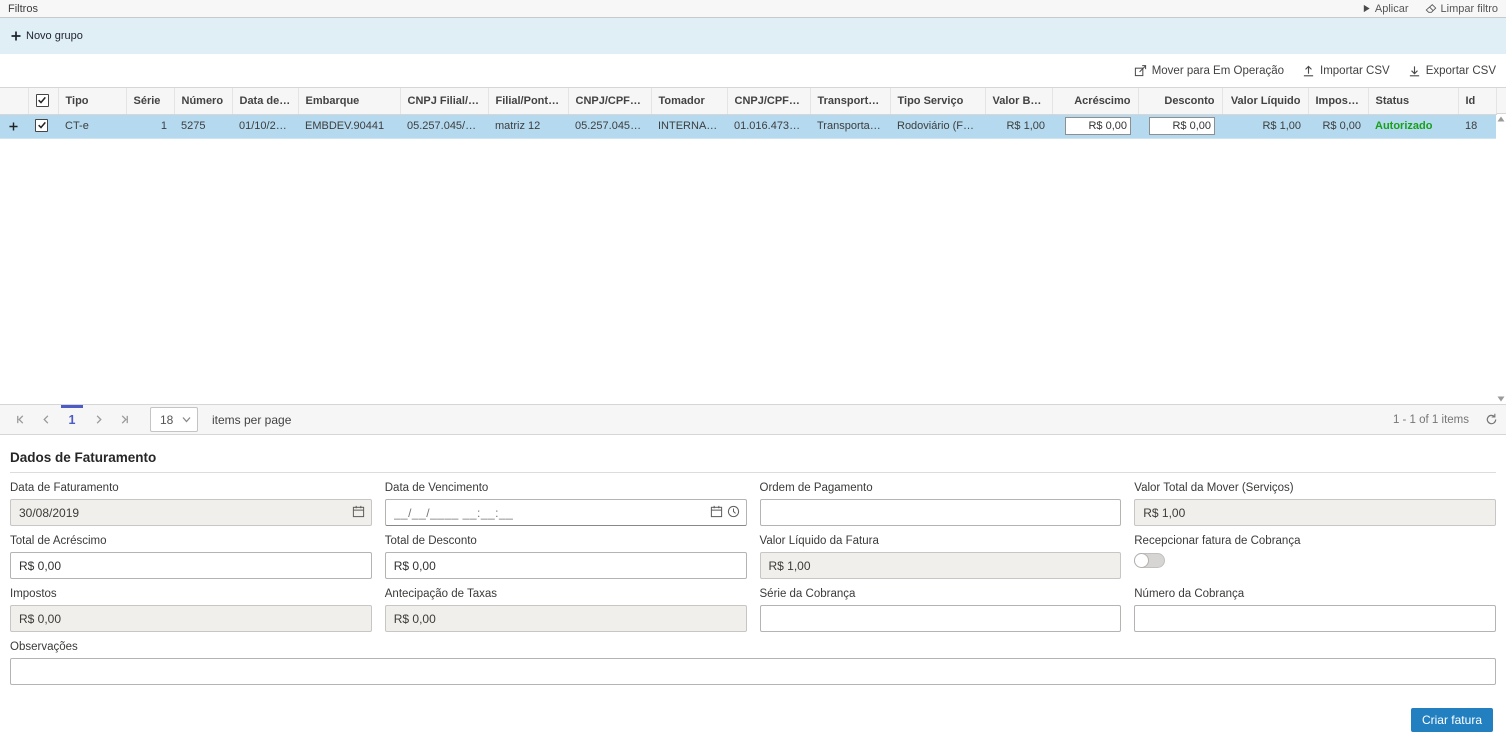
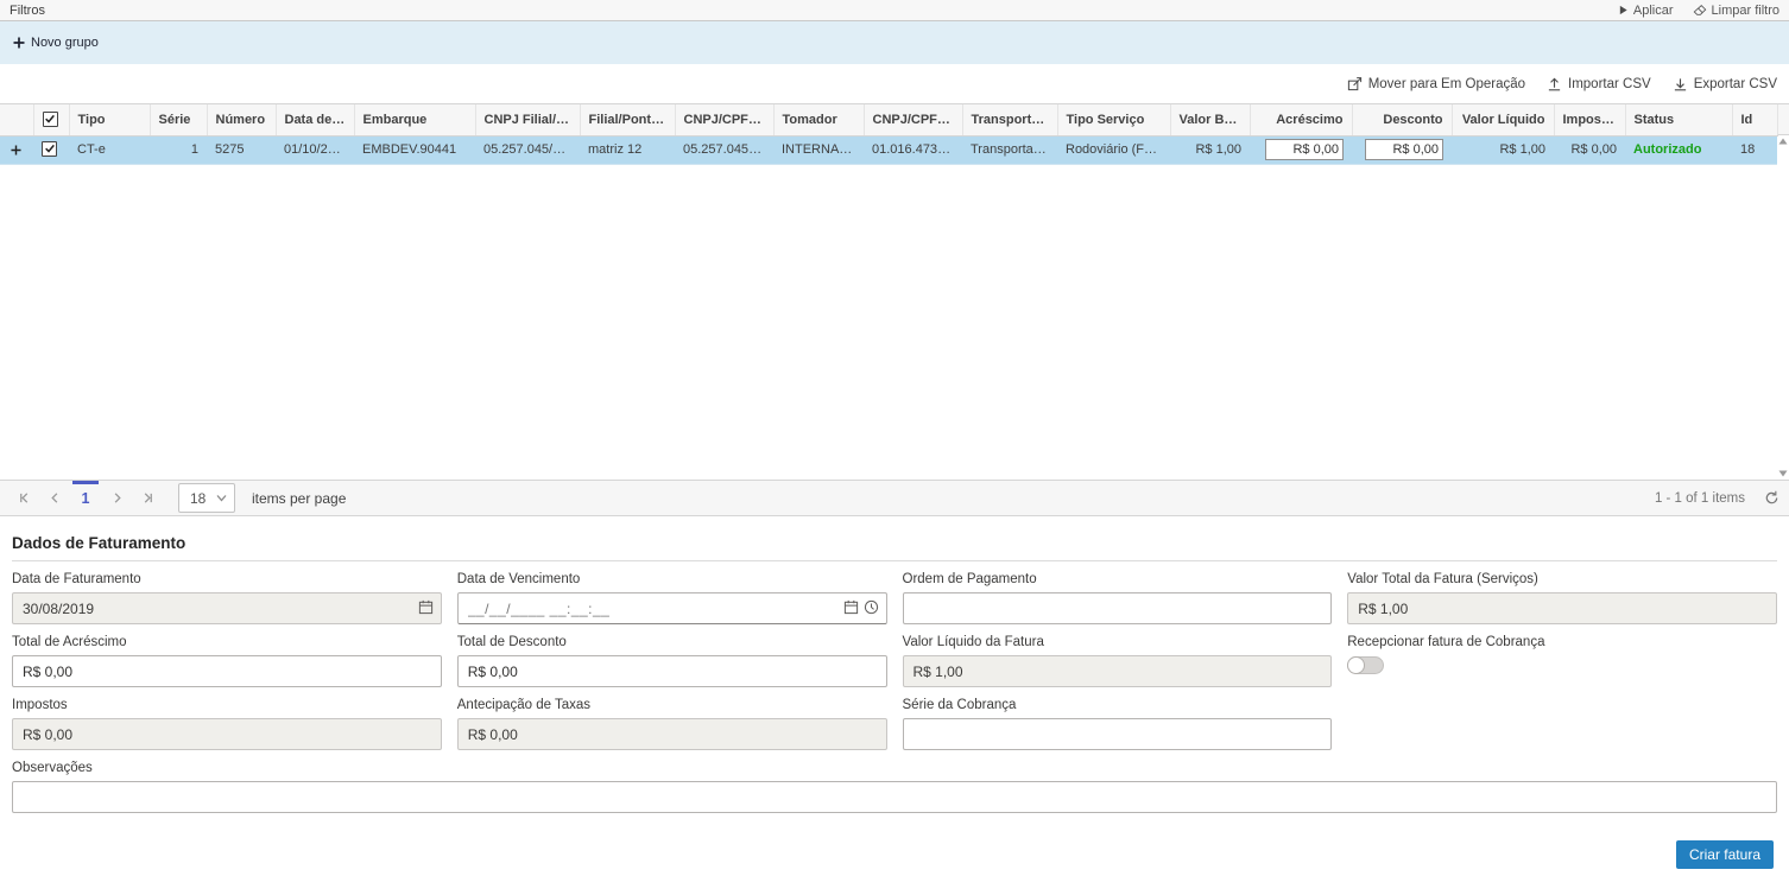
  Filtros
  Aplicar
  Limpar filtro
  Novo grupo
  Mover para Em Operação
  Importar CSV
  Exportar CSV
  		Tipo	Série	Número	Data de Em	Embarque	CNPJ Filial/Pon	Filial/Ponto d	CNPJ/CPF Tom	Tomador	CNPJ/CPF Tra	Transportado	Tipo Serviço	Valor Bruto	Acréscimo	Desconto	Valor Líquido	Impostos	Status	Id
  		CT-e	1	5275	01/10/2018	EMBDEV.90441	05.257.045/0001	matriz 12	05.257.045/000	INTERNACIO	01.016.473/000	Transportador	Rodoviário (FTL)	R$ 1,00	R$ 0,00	R$ 0,00	R$ 1,00	R$ 0,00	Autorizado	18
  1
  18
  items per page
  1 - 1 of 1 items
  Dados de Faturamento
  Data de Faturamento
  30/08/2019
  Data de Vencimento
  __/__/____ __:__:__
  Ordem de Pagamento
- Valor Total da Mover (Serviços)
+ Valor Total da Fatura (Serviços)
  R$ 1,00
  Total de Acréscimo
  R$ 0,00
  Total de Desconto
  R$ 0,00
  Valor Líquido da Fatura
  R$ 1,00
  Recepcionar fatura de Cobrança
  Impostos
  R$ 0,00
  Antecipação de Taxas
  R$ 0,00
  Série da Cobrança
- Número da Cobrança
  Observações
  Criar fatura
